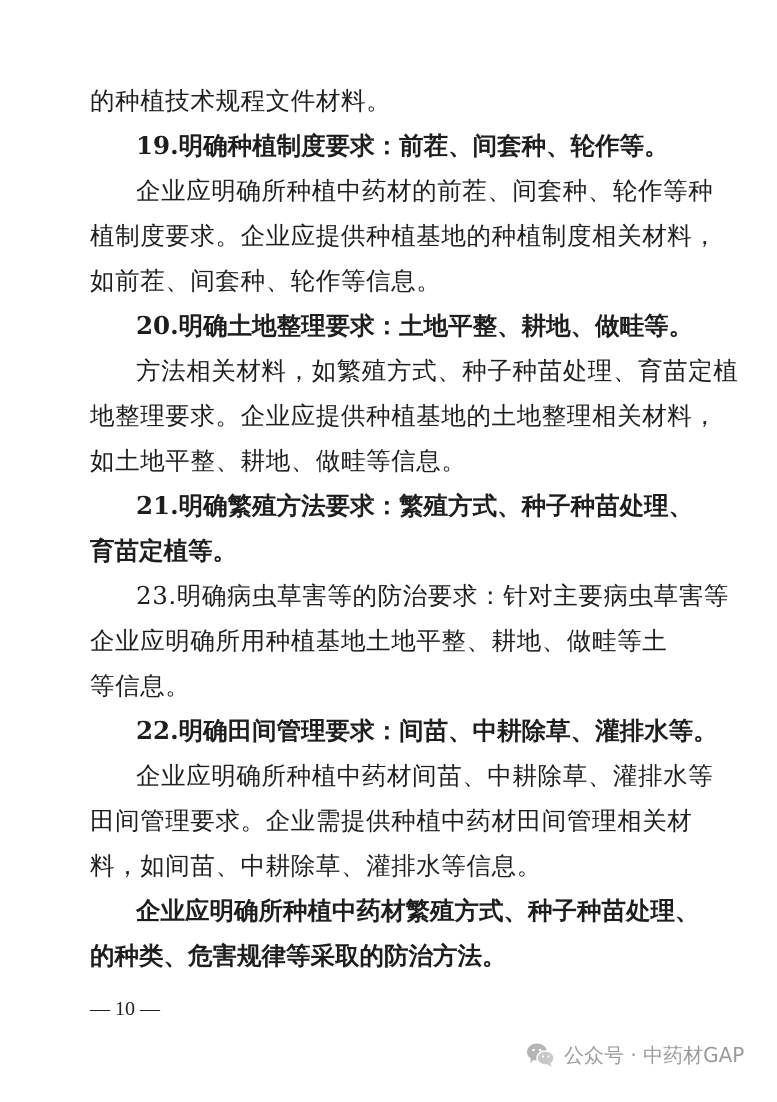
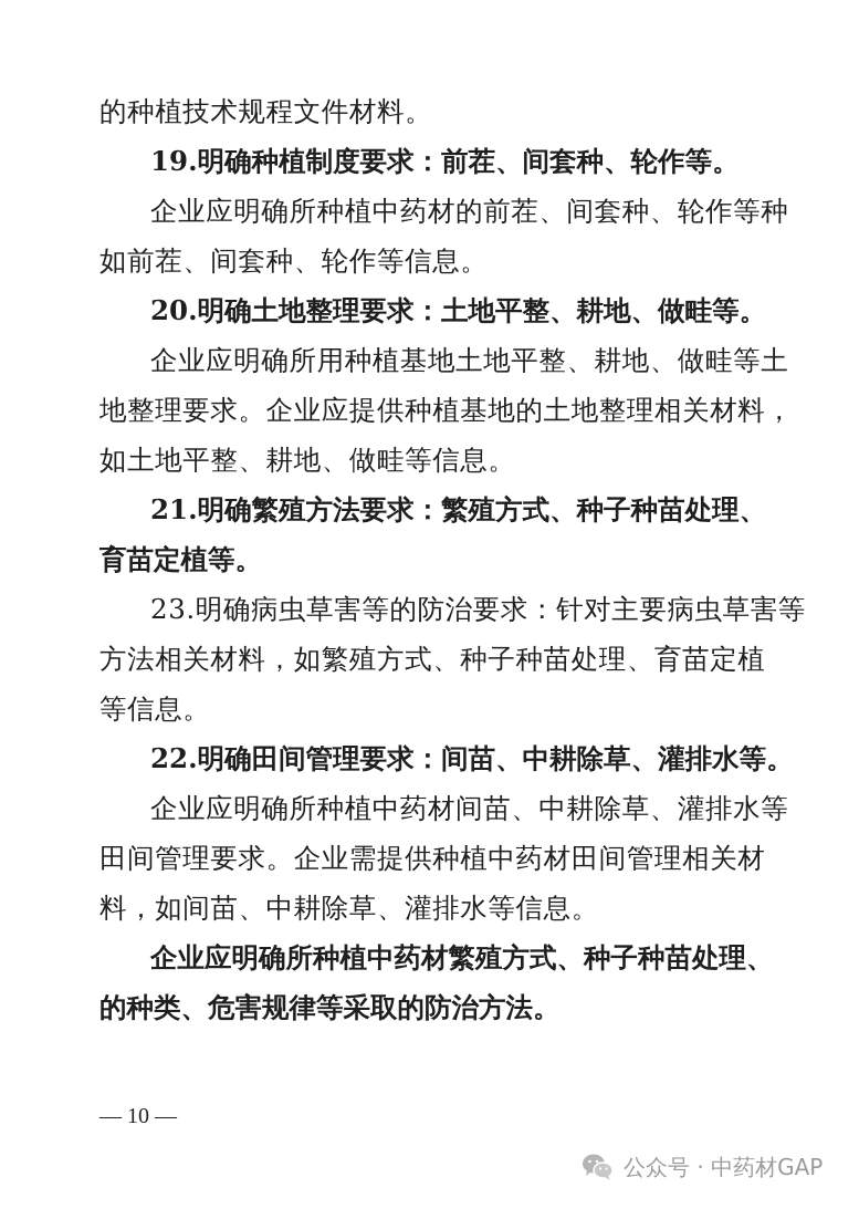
  的种植技术规程文件材料。
  19.明确种植制度要求：前茬、间套种、轮作等。
  企业应明确所种植中药材的前茬、间套种、轮作等种
- 植制度要求。企业应提供种植基地的种植制度相关材料，
  如前茬、间套种、轮作等信息。
  20.明确土地整理要求：土地平整、耕地、做畦等。
- 方法相关材料，如繁殖方式、种子种苗处理、育苗定植
+ 企业应明确所用种植基地土地平整、耕地、做畦等土
  地整理要求。企业应提供种植基地的土地整理相关材料，
  如土地平整、耕地、做畦等信息。
  21.明确繁殖方法要求：繁殖方式、种子种苗处理、
  育苗定植等。
  23.明确病虫草害等的防治要求：针对主要病虫草害等
- 企业应明确所用种植基地土地平整、耕地、做畦等土
+ 方法相关材料，如繁殖方式、种子种苗处理、育苗定植
  等信息。
  22.明确田间管理要求：间苗、中耕除草、灌排水等。
  企业应明确所种植中药材间苗、中耕除草、灌排水等
  田间管理要求。企业需提供种植中药材田间管理相关材
  料，如间苗、中耕除草、灌排水等信息。
  企业应明确所种植中药材繁殖方式、种子种苗处理、
  的种类、危害规律等采取的防治方法。
  — 10 —
  公众号 · 中药材GAP
